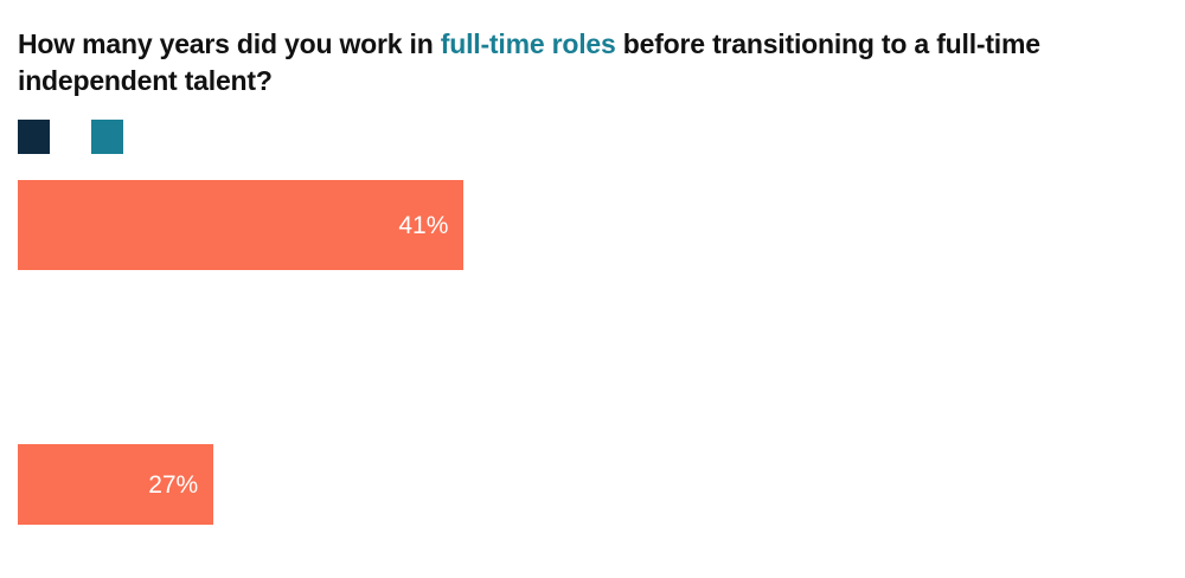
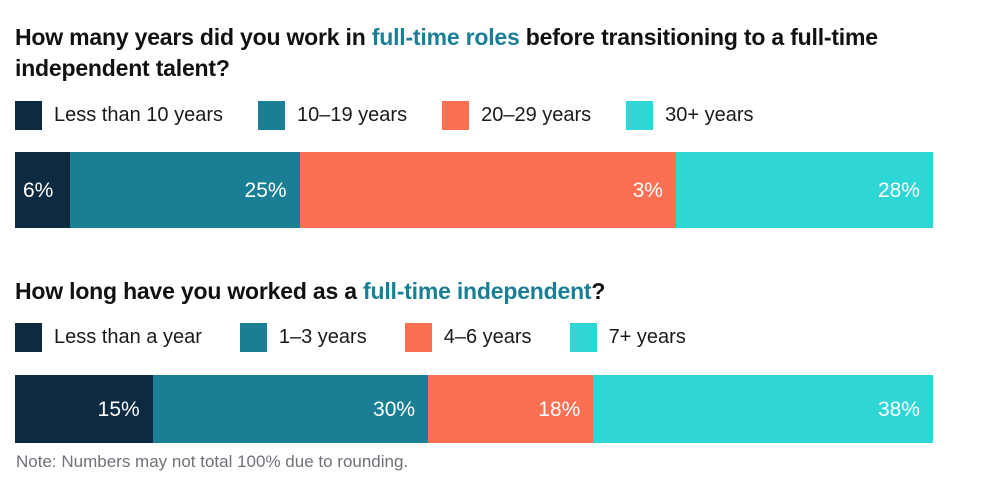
  How many years did you work in full-time roles before transitioning to a full-time independent talent?
+ Less than 10 years
+ 10–19 years
+ 20–29 years
+ 30+ years
+ 6%
+ 25%
- 41%
+ 3%
+ 28%
+ How long have you worked as a full-time independent?
+ Less than a year
+ 1–3 years
+ 4–6 years
+ 7+ years
+ 15%
+ 30%
- 27%
+ 18%
+ 38%
+ Note: Numbers may not total 100% due to rounding.
